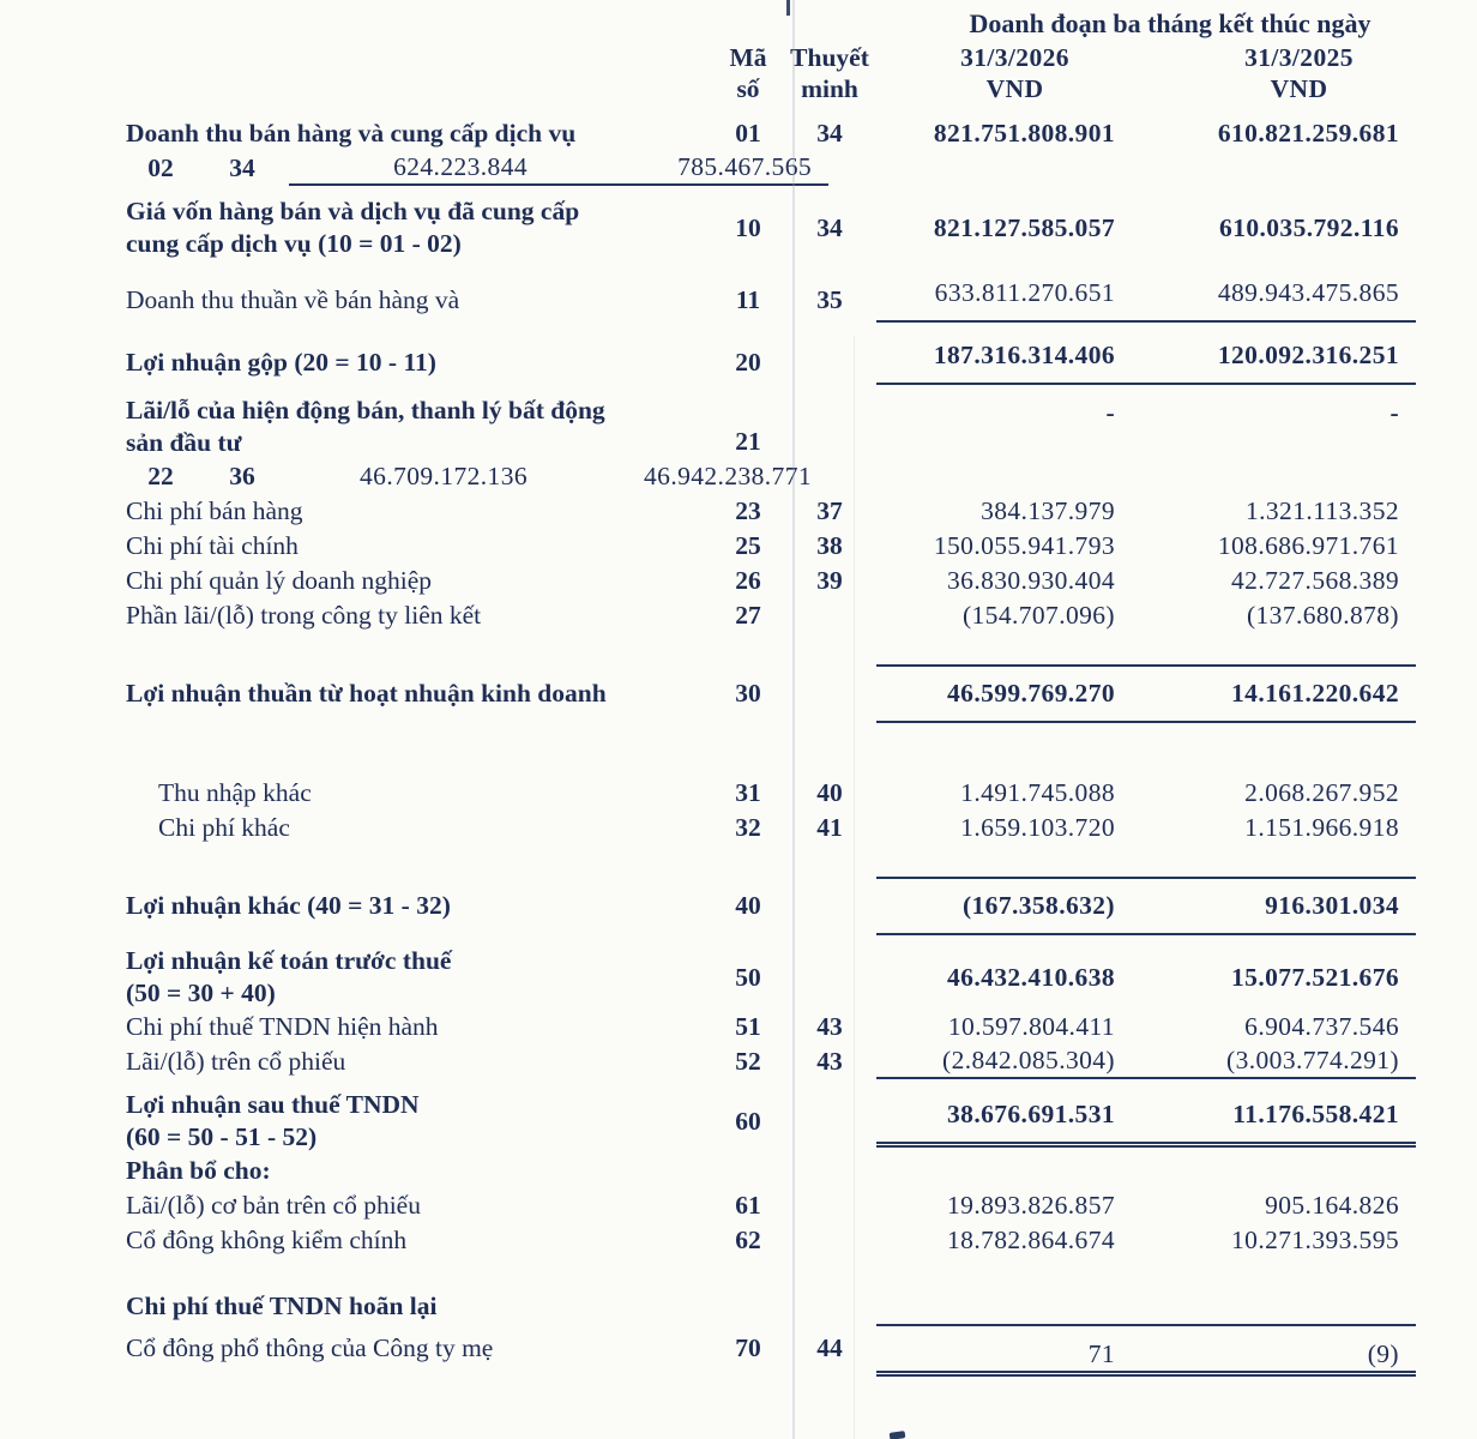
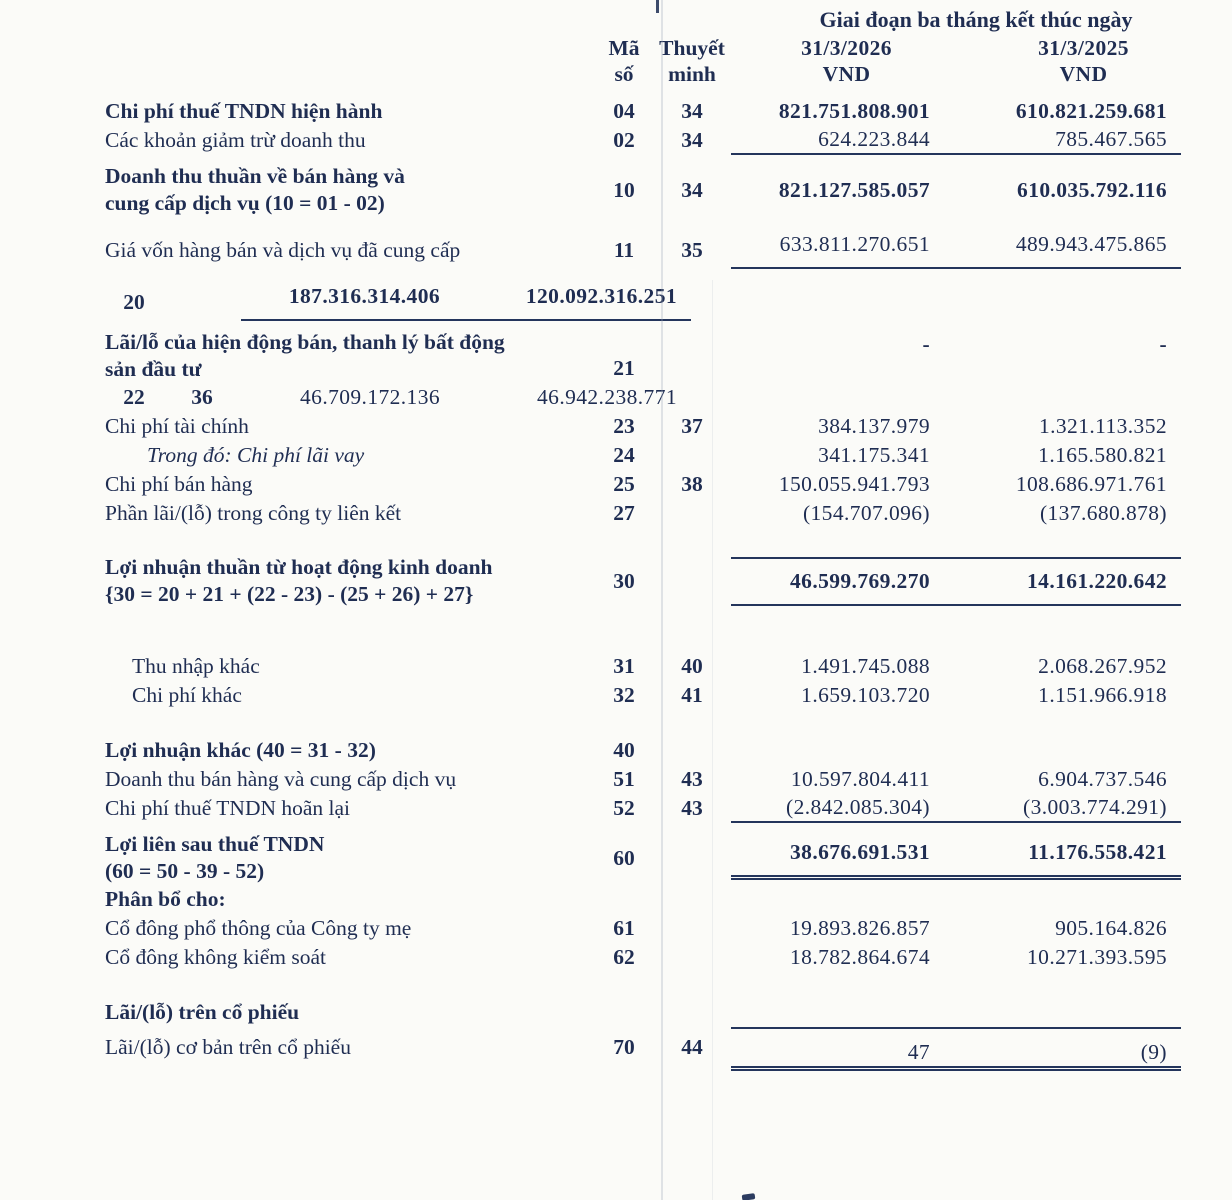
- Doanh đoạn ba tháng kết thúc ngày
+ Giai đoạn ba tháng kết thúc ngày
  Mã
  số
  Thuyết
  minh
  31/3/2026
  VND
  31/3/2025
  VND
- Doanh thu bán hàng và cung cấp dịch vụ
+ Chi phí thuế TNDN hiện hành
- 01
+ 04
  34
  821.751.808.901
  610.821.259.681
+ Các khoản giảm trừ doanh thu
  02
  34
  624.223.844
  785.467.565
- Giá vốn hàng bán và dịch vụ đã cung cấp
+ Doanh thu thuần về bán hàng và
  cung cấp dịch vụ (10 = 01 - 02)
  10
  34
  821.127.585.057
  610.035.792.116
- Doanh thu thuần về bán hàng và
+ Giá vốn hàng bán và dịch vụ đã cung cấp
  11
  35
  633.811.270.651
  489.943.475.865
- Lợi nhuận gộp (20 = 10 - 11)
  20
  187.316.314.406
  120.092.316.251
  Lãi/lỗ của hiện động bán, thanh lý bất động
  sản đầu tư
  21
  -
  -
  22
  36
  46.709.172.136
  46.942.238.771
- Chi phí bán hàng
+ Chi phí tài chính
  23
  37
  384.137.979
  1.321.113.352
+ Trong đó: Chi phí lãi vay
+ 24
+ 341.175.341
+ 1.165.580.821
- Chi phí tài chính
+ Chi phí bán hàng
  25
  38
  150.055.941.793
  108.686.971.761
- Chi phí quản lý doanh nghiệp
- 26
- 39
- 36.830.930.404
- 42.727.568.389
  Phần lãi/(lỗ) trong công ty liên kết
  27
  (154.707.096)
  (137.680.878)
- Lợi nhuận thuần từ hoạt nhuận kinh doanh
+ Lợi nhuận thuần từ hoạt động kinh doanh
+ {30 = 20 + 21 + (22 - 23) - (25 + 26) + 27}
  30
  46.599.769.270
  14.161.220.642
  Thu nhập khác
  31
  40
  1.491.745.088
  2.068.267.952
  Chi phí khác
  32
  41
  1.659.103.720
  1.151.966.918
  Lợi nhuận khác (40 = 31 - 32)
  40
- (167.358.632)
- 916.301.034
- Lợi nhuận kế toán trước thuế
- (50 = 30 + 40)
- 50
- 46.432.410.638
- 15.077.521.676
- Chi phí thuế TNDN hiện hành
+ Doanh thu bán hàng và cung cấp dịch vụ
  51
  43
  10.597.804.411
  6.904.737.546
- Lãi/(lỗ) trên cổ phiếu
+ Chi phí thuế TNDN hoãn lại
  52
  43
  (2.842.085.304)
  (3.003.774.291)
- Lợi nhuận sau thuế TNDN
+ Lợi liên sau thuế TNDN
- (60 = 50 - 51 - 52)
+ (60 = 50 - 39 - 52)
  60
  38.676.691.531
  11.176.558.421
  Phân bổ cho:
- Lãi/(lỗ) cơ bản trên cổ phiếu
+ Cổ đông phổ thông của Công ty mẹ
  61
  19.893.826.857
  905.164.826
- Cổ đông không kiểm chính
+ Cổ đông không kiểm soát
  62
  18.782.864.674
  10.271.393.595
- Chi phí thuế TNDN hoãn lại
+ Lãi/(lỗ) trên cổ phiếu
- Cổ đông phổ thông của Công ty mẹ
+ Lãi/(lỗ) cơ bản trên cổ phiếu
  70
  44
- 71
+ 47
  (9)
